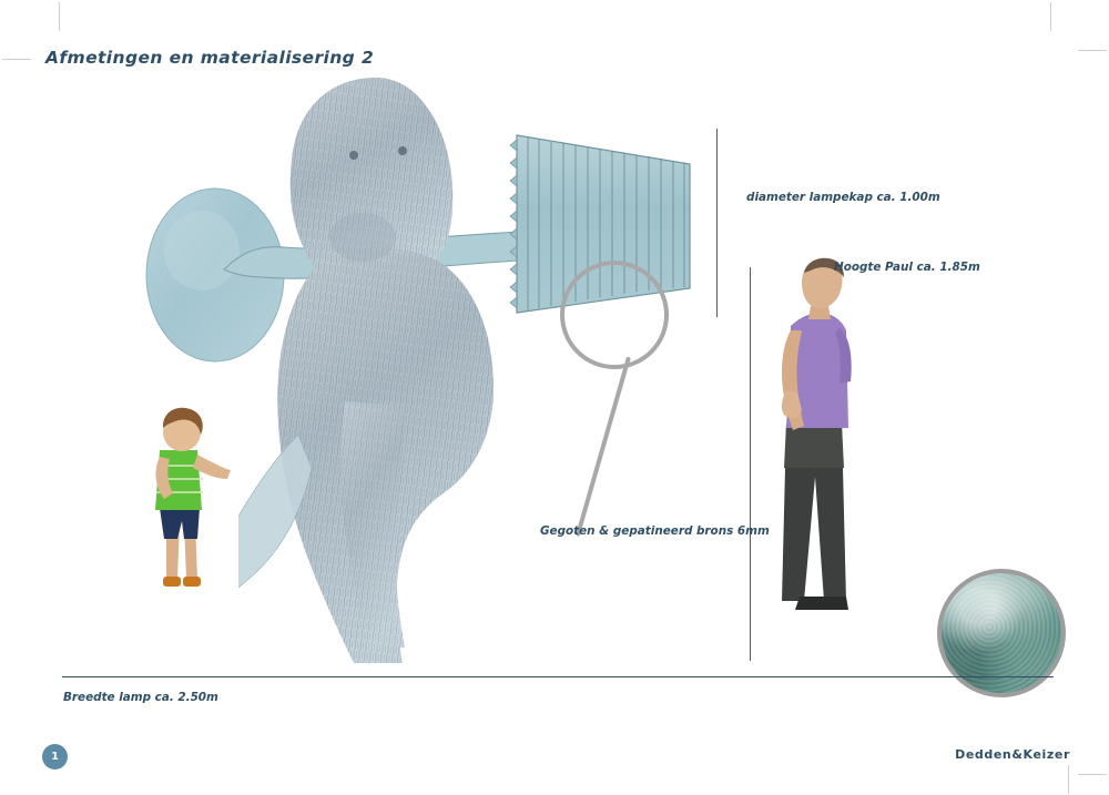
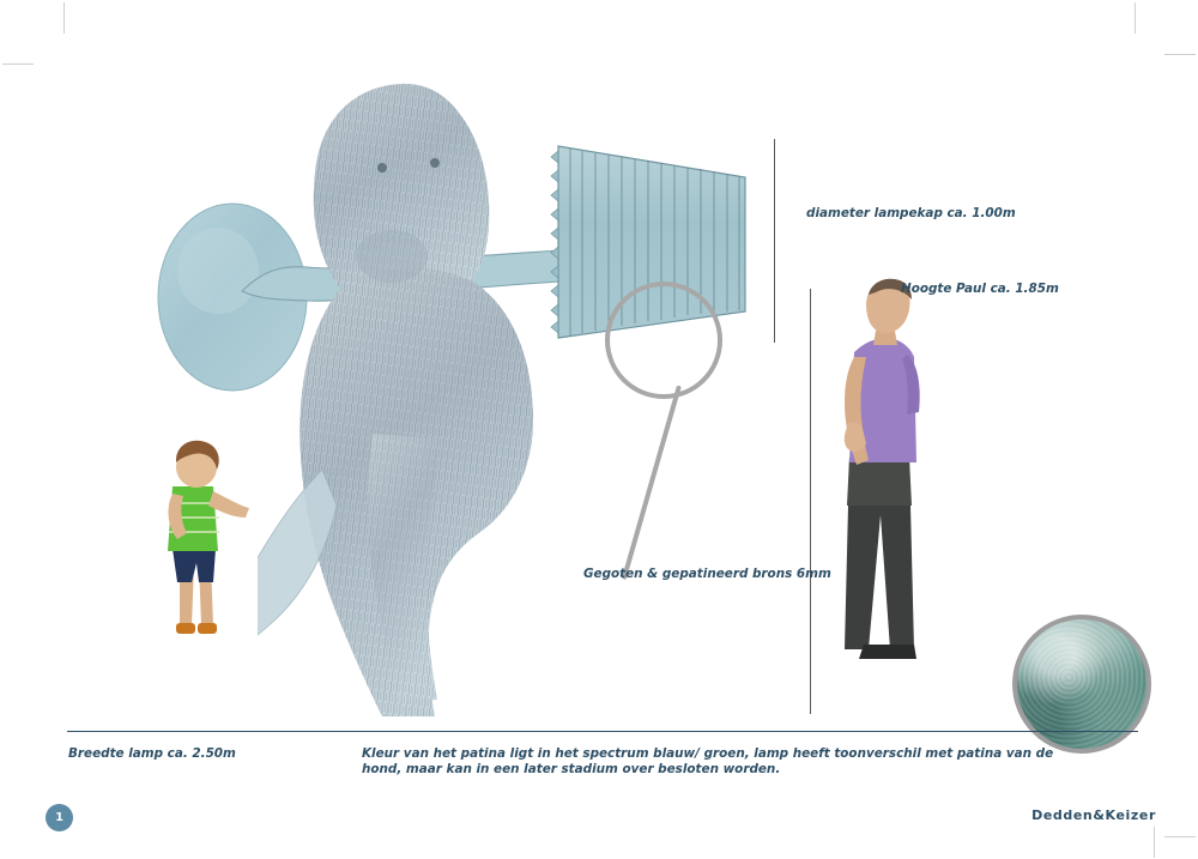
- Afmetingen en materialisering 2
  diameter lampekap ca. 1.00m
  Hoogte Paul ca. 1.85m
  Gegoten & gepatineerd brons 6mm
  Breedte lamp ca. 2.50m
+ Kleur van het patina ligt in het spectrum blauw/ groen, lamp heeft toonverschil met patina van de hond, maar kan in een later stadium over besloten worden.
  1
  Dedden&Keizer
